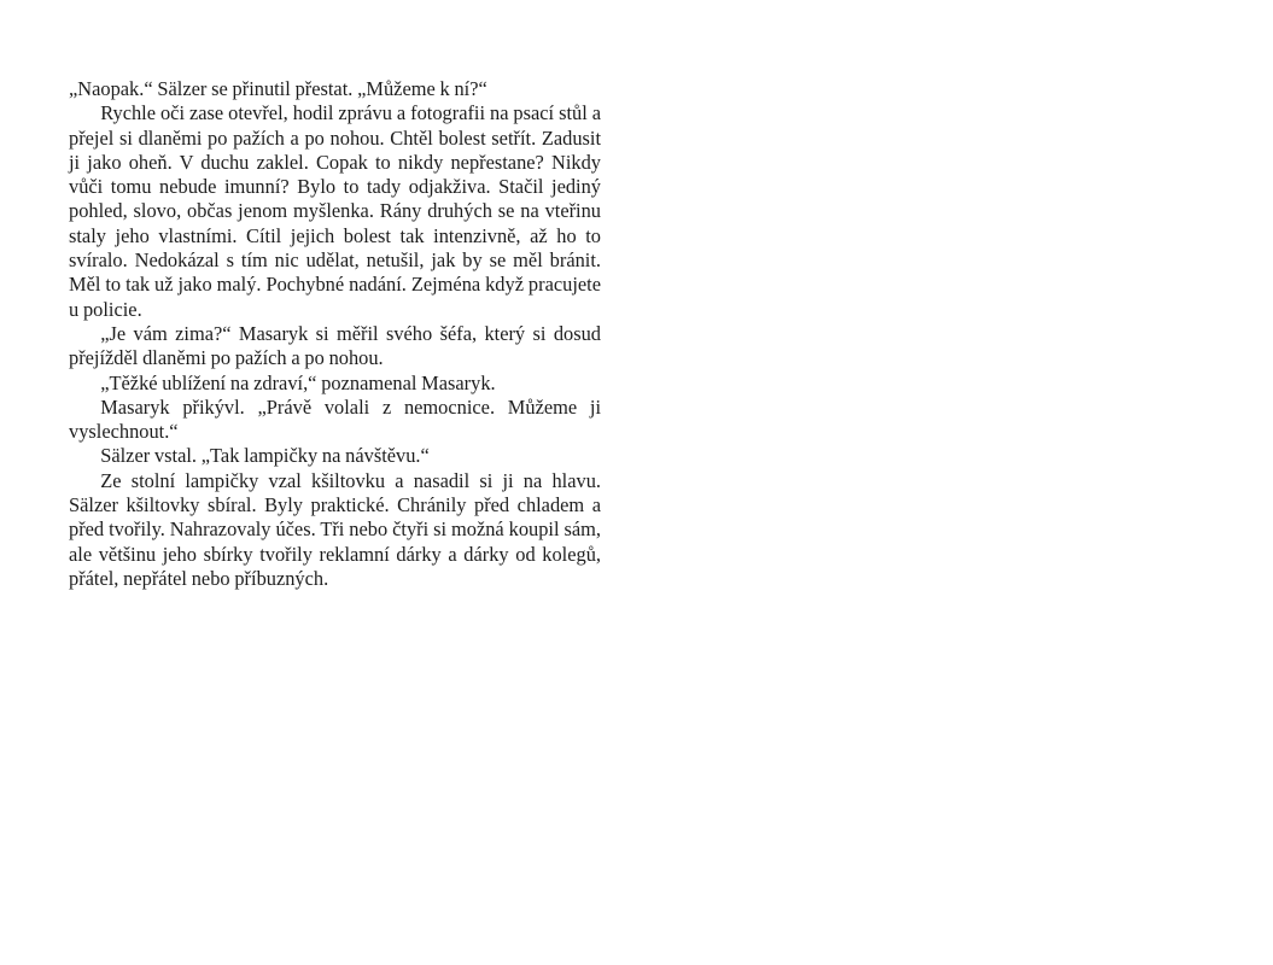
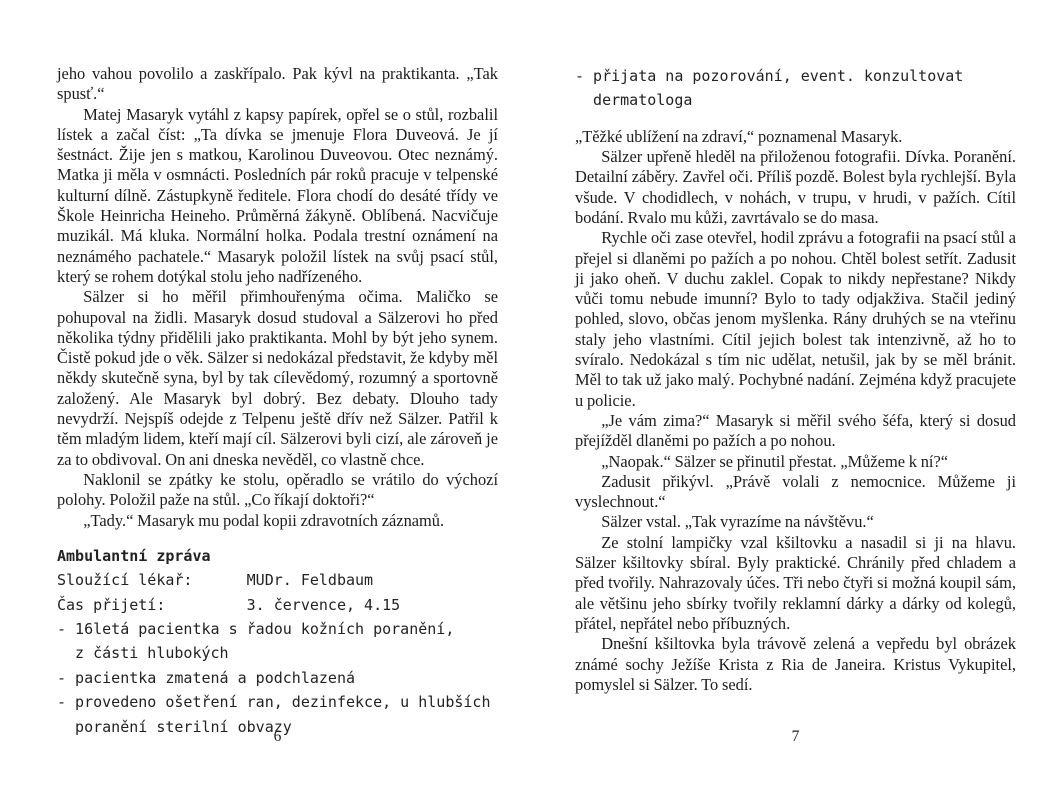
+ jeho vahou povolilo a zaskřípalo. Pak kývl na praktikanta. „Tak spusť.“
+ Matej Masaryk vytáhl z kapsy papírek, opřel se o stůl, rozbalil lístek a začal číst: „Ta dívka se jmenuje Flora Duveová. Je jí šestnáct. Žije jen s matkou, Karolinou Duveovou. Otec neznámý. Matka ji měla v osmnácti. Posledních pár roků pracuje v telpenské kulturní dílně. Zástupkyně ředitele. Flora chodí do desáté třídy ve Škole Heinricha Heineho. Průměrná žákyně. Oblíbená. Nacvičuje muzikál. Má kluka. Normální holka. Podala trestní oznámení na neznámého pachatele.“ Masaryk položil lístek na svůj psací stůl, který se rohem dotýkal stolu jeho nadřízeného.
+ Sälzer si ho měřil přimhouřenýma očima. Maličko se pohupoval na židli. Masaryk dosud studoval a Sälzerovi ho před několika týdny přidělili jako praktikanta. Mohl by být jeho synem. Čistě pokud jde o věk. Sälzer si nedokázal představit, že kdyby měl někdy skutečně syna, byl by tak cílevědomý, rozumný a sportovně založený. Ale Masaryk byl dobrý. Bez debaty. Dlouho tady nevydrží. Nejspíš odejde z Telpenu ještě dřív než Sälzer. Patřil k těm mladým lidem, kteří mají cíl. Sälzerovi byli cizí, ale zároveň je za to obdivoval. On ani dneska nevěděl, co vlastně chce.
+ Naklonil se zpátky ke stolu, opěradlo se vrátilo do výchozí polohy. Položil paže na stůl. „Co říkají doktoři?“
+ „Tady.“ Masaryk mu podal kopii zdravotních záznamů.
+ Ambulantní zpráva
+ Sloužící lékař: MUDr. Feldbaum
+ Čas přijetí: 3. července, 4.15
+ - 16letá pacientka s řadou kožních poranění,
+ z části hlubokých
+ - pacientka zmatená a podchlazená
+ - provedeno ošetření ran, dezinfekce, u hlubších
+ poranění sterilní obvazy
+ 6
+ - přijata na pozorování, event. konzultovat
+ dermatologa
- „Naopak.“ Sälzer se přinutil přestat. „Můžeme k ní?“
+ „Těžké ublížení na zdraví,“ poznamenal Masaryk.
+ Sälzer upřeně hleděl na přiloženou fotografii. Dívka. Poranění. Detailní záběry. Zavřel oči. Příliš pozdě. Bolest byla rychlejší. Byla všude. V chodidlech, v nohách, v trupu, v hrudi, v pažích. Cítil bodání. Rvalo mu kůži, zavrtávalo se do masa.
  Rychle oči zase otevřel, hodil zprávu a fotografii na psací stůl a přejel si dlaněmi po pažích a po nohou. Chtěl bolest setřít. Zadusit ji jako oheň. V duchu zaklel. Copak to nikdy nepřestane? Nikdy vůči tomu nebude imunní? Bylo to tady odjakživa. Stačil jediný pohled, slovo, občas jenom myšlenka. Rány druhých se na vteřinu staly jeho vlastními. Cítil jejich bolest tak intenzivně, až ho to svíralo. Nedokázal s tím nic udělat, netušil, jak by se měl bránit. Měl to tak už jako malý. Pochybné nadání. Zejména když pracujete u policie.
  „Je vám zima?“ Masaryk si měřil svého šéfa, který si dosud přejížděl dlaněmi po pažích a po nohou.
- „Těžké ublížení na zdraví,“ poznamenal Masaryk.
+ „Naopak.“ Sälzer se přinutil přestat. „Můžeme k ní?“
- Masaryk přikývl. „Právě volali z nemocnice. Můžeme ji vyslechnout.“
+ Zadusit přikývl. „Právě volali z nemocnice. Můžeme ji vyslechnout.“
- Sälzer vstal. „Tak lampičky na návštěvu.“
+ Sälzer vstal. „Tak vyrazíme na návštěvu.“
  Ze stolní lampičky vzal kšiltovku a nasadil si ji na hlavu. Sälzer kšiltovky sbíral. Byly praktické. Chránily před chladem a před tvořily. Nahrazovaly účes. Tři nebo čtyři si možná koupil sám, ale většinu jeho sbírky tvořily reklamní dárky a dárky od kolegů, přátel, nepřátel nebo příbuzných.
+ Dnešní kšiltovka byla trávově zelená a vepředu byl obrázek známé sochy Ježíše Krista z Ria de Janeira. Kristus Vykupitel, pomyslel si Sälzer. To sedí.
+ 7
